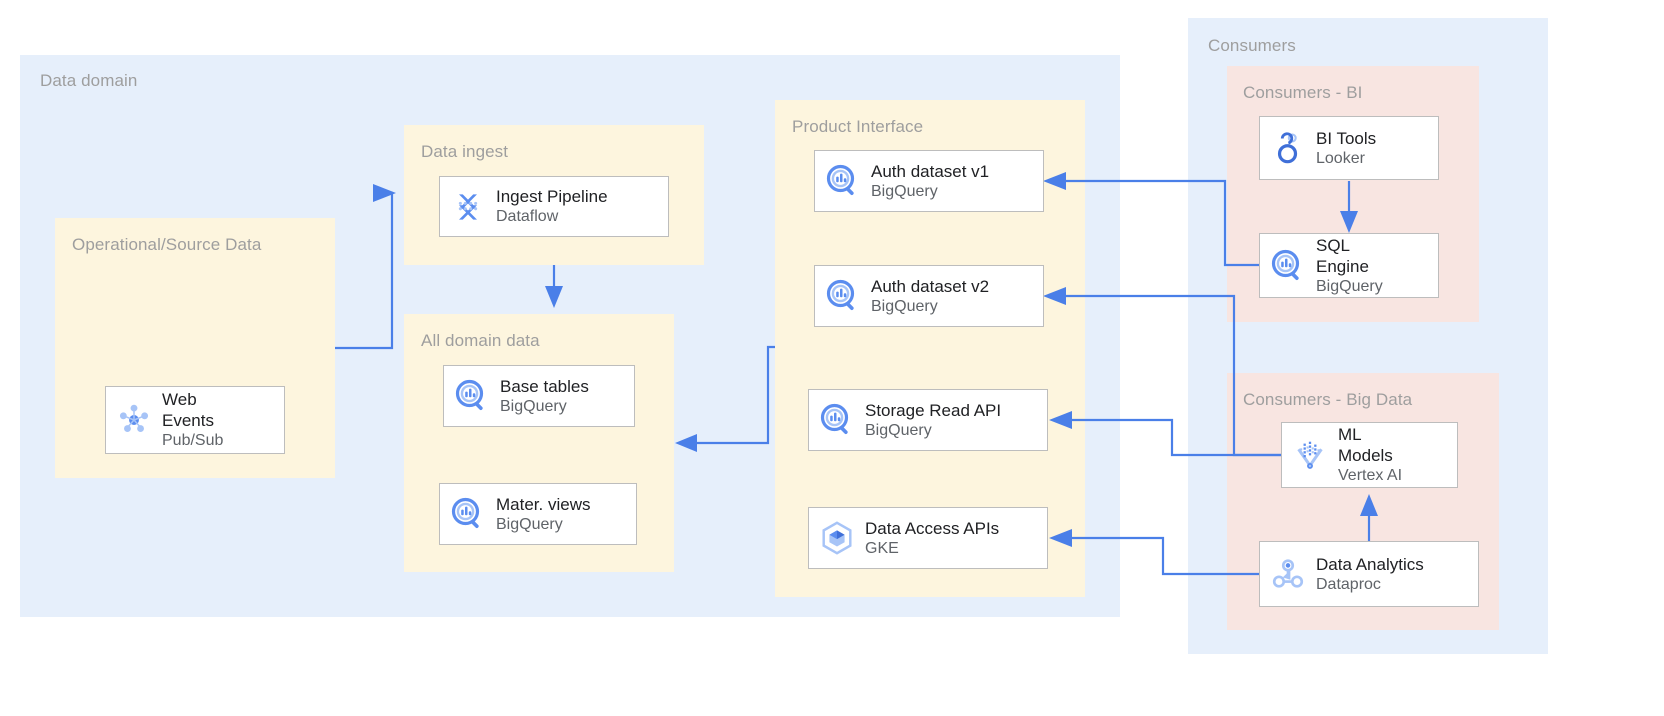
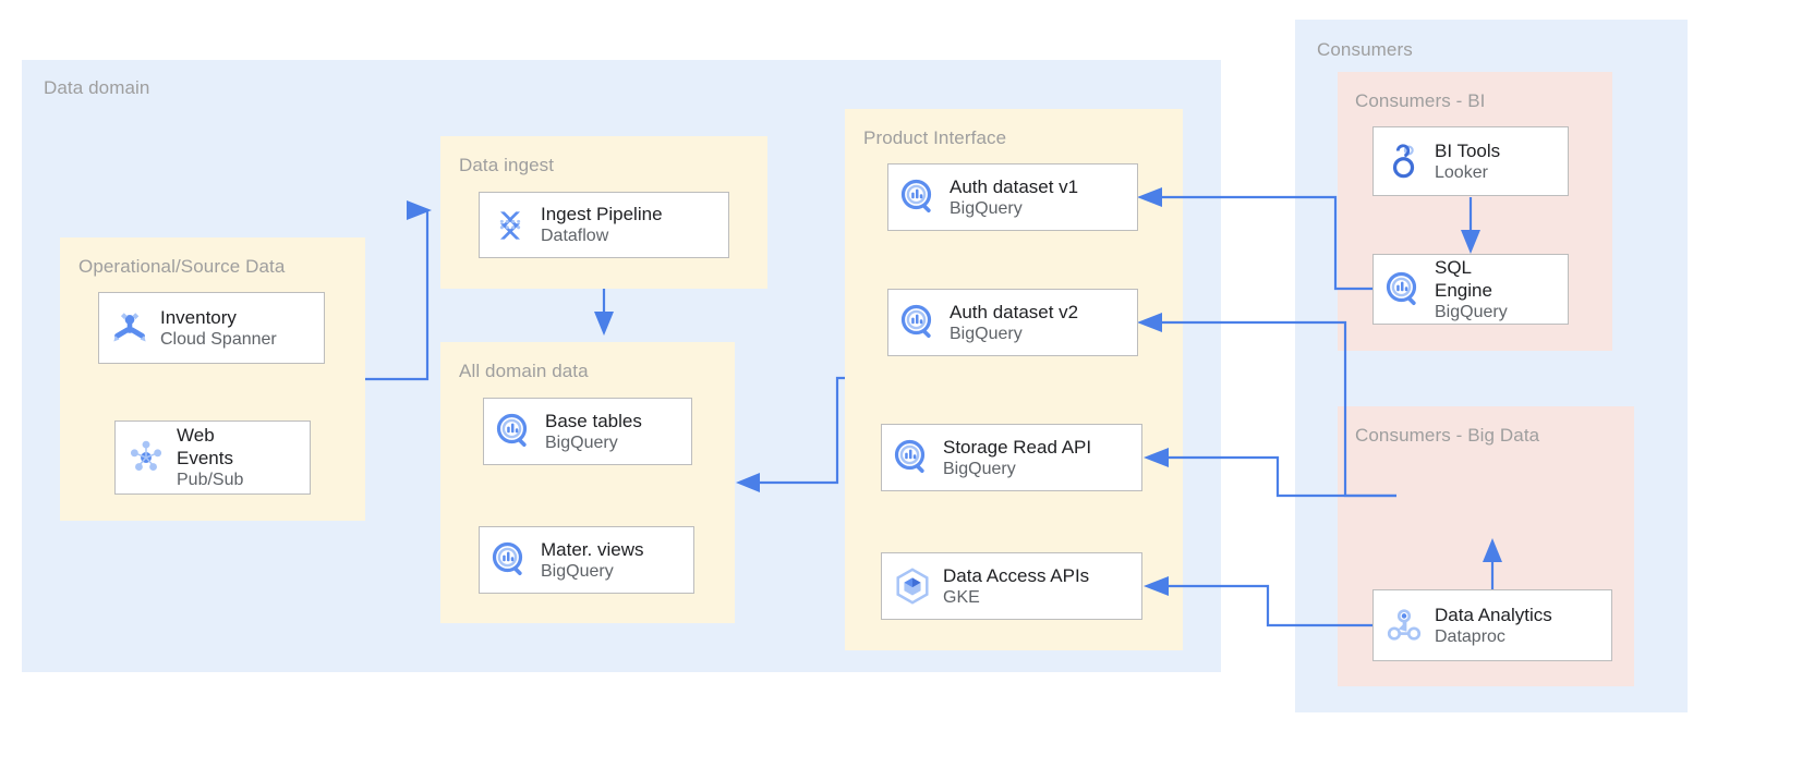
  Data domain
  Operational/Source Data
  Data ingest
  All domain data
  Product Interface
  Consumers
  Consumers - BI
  Consumers - Big Data
+ Inventory
+ Cloud Spanner
  Web
  Events
  Pub/Sub
  Ingest Pipeline
  Dataflow
  Base tables
  BigQuery
  Mater. views
  BigQuery
  Auth dataset v1
  BigQuery
  Auth dataset v2
  BigQuery
  Storage Read API
  BigQuery
  Data Access APIs
  GKE
  BI Tools
  Looker
  SQL
  Engine
  BigQuery
- ML
- Models
- Vertex AI
  Data Analytics
  Dataproc
